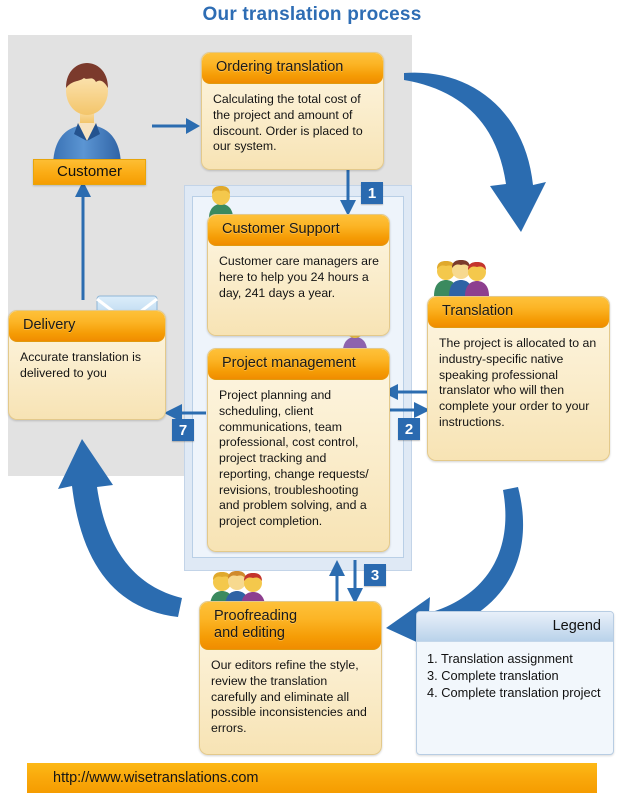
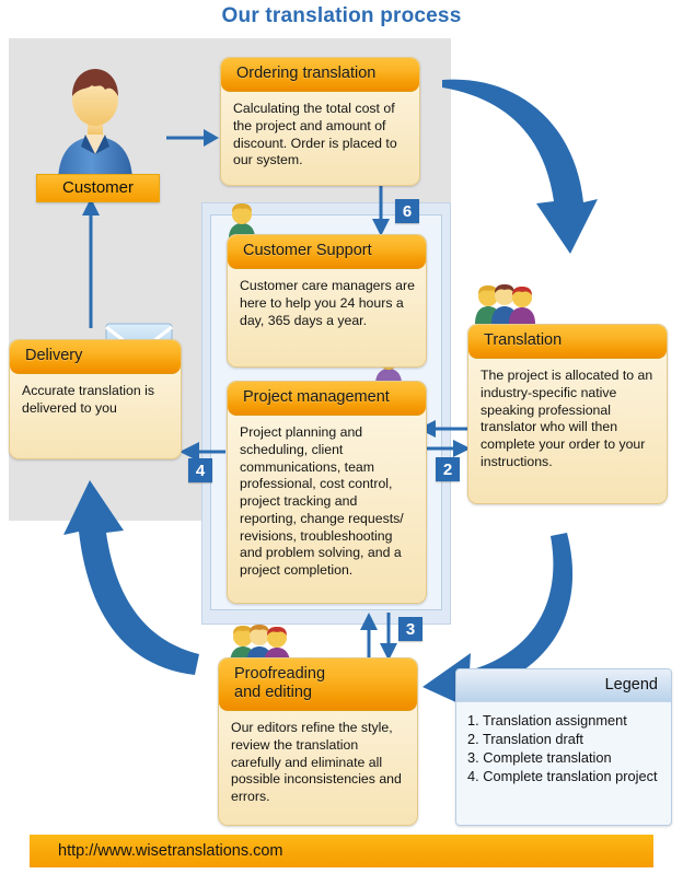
  Our translation process
  Customer
  Ordering translation
  Calculating the total cost of the project and amount of discount. Order is placed to our system.
  Customer Support
- Customer care managers are here to help you 24 hours a day, 241 days a year.
+ Customer care managers are here to help you 24 hours a day, 365 days a year.
  Project management
  Project planning and scheduling, client communications, team professional, cost control, project tracking and reporting, change requests/ revisions, troubleshooting and problem solving, and a project completion.
  Translation
  The project is allocated to an industry-specific native speaking professional translator who will then complete your order to your instructions.
  Proofreading
  and editing
  Our editors refine the style, review the translation carefully and eliminate all possible inconsistencies and errors.
  Delivery
  Accurate translation is delivered to you
  Legend
  1. Translation assignment
+ 2. Translation draft
  3. Complete translation
  4. Complete translation project
- 1
+ 6
  2
  3
- 7
+ 4
  http://www.wisetranslations.com
